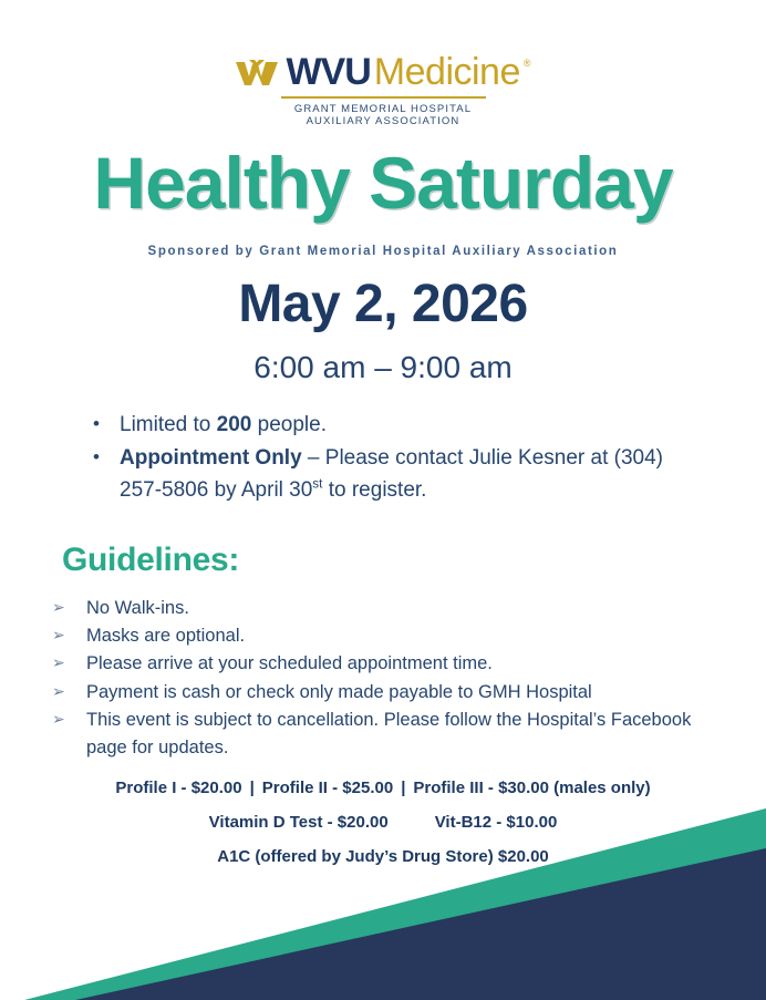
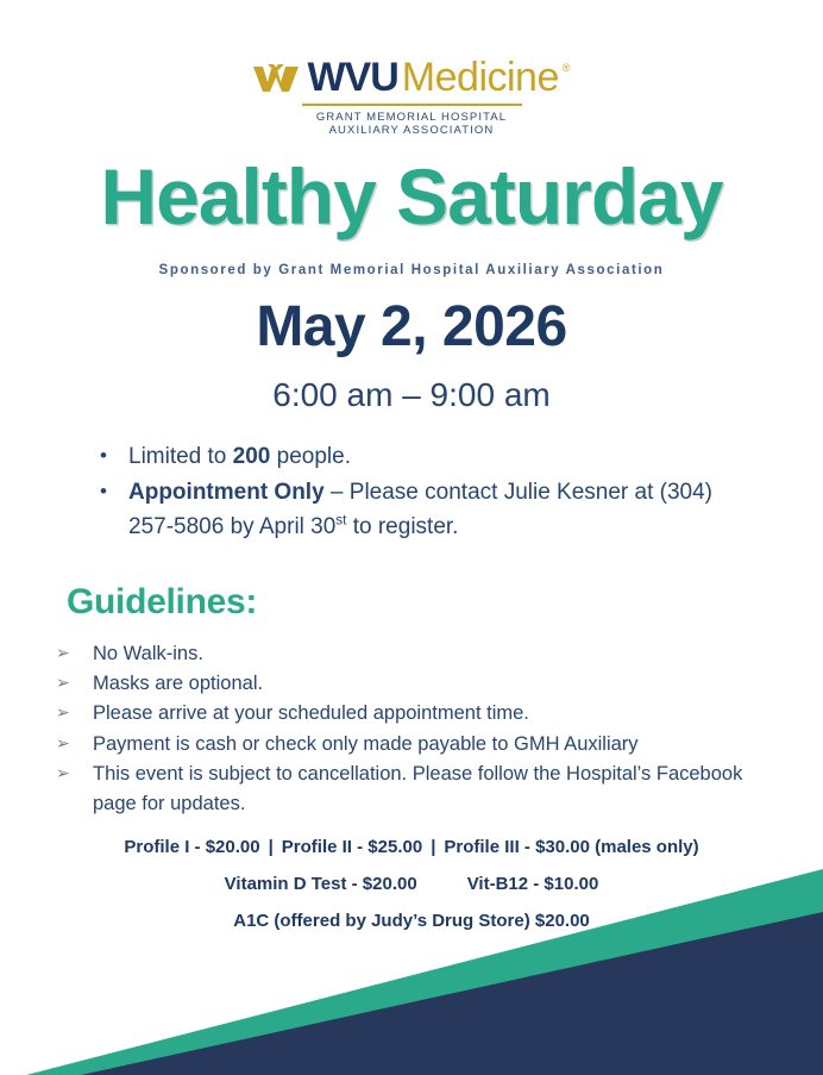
  WVU
  Medicine
  ®
  GRANT MEMORIAL HOSPITAL
  AUXILIARY ASSOCIATION
  Healthy Saturday
  Sponsored by Grant Memorial Hospital Auxiliary Association
  May 2, 2026
  6:00 am – 9:00 am
  •
  Limited to 200 people.
  •
  Appointment Only – Please contact Julie Kesner at (304) 257-5806 by April 30st to register.
  Guidelines:
  ➢
  No Walk-ins.
  ➢
  Masks are optional.
  ➢
  Please arrive at your scheduled appointment time.
  ➢
- Payment is cash or check only made payable to GMH Hospital
+ Payment is cash or check only made payable to GMH Auxiliary
  ➢
  This event is subject to cancellation. Please follow the Hospital’s Facebook page for updates.
  Profile I - $20.00 | Profile II - $25.00 | Profile III - $30.00 (males only)
  Vitamin D Test - $20.00 Vit-B12 - $10.00
  A1C (offered by Judy’s Drug Store) $20.00
